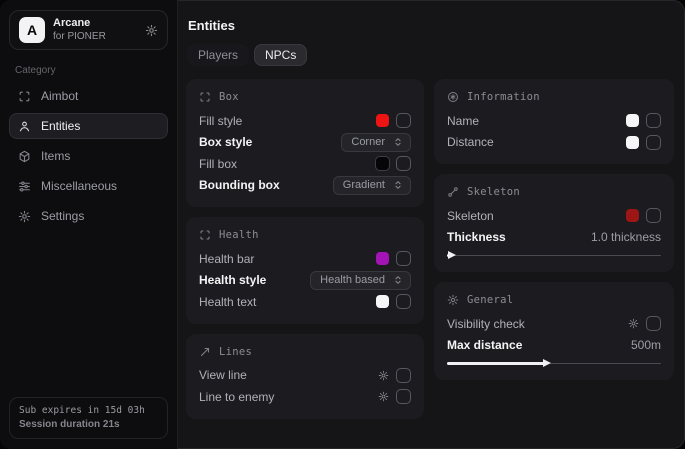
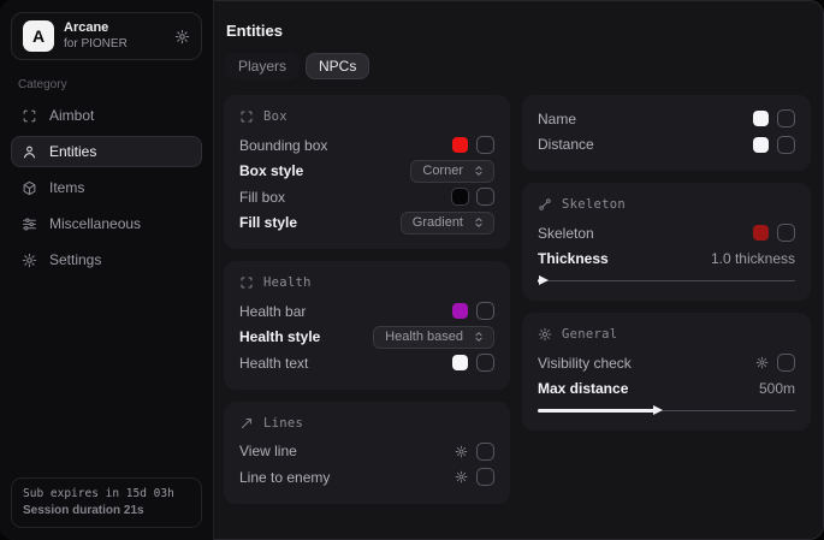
  A
  Arcane
  for PIONER
  Category
  Aimbot
  Entities
  Items
  Miscellaneous
  Settings
  Sub expires in 15d 03h
  Session duration 21s
  Entities
  Players
  NPCs
  Box
- Fill style
+ Bounding box
  Box style
  Corner
  Fill box
- Bounding box
+ Fill style
  Gradient
  Health
  Health bar
  Health style
  Health based
  Health text
  Lines
  View line
  Line to enemy
- Information
  Name
  Distance
  Skeleton
  Skeleton
  Thickness
  1.0 thickness
  General
  Visibility check
  Max distance
  500m
